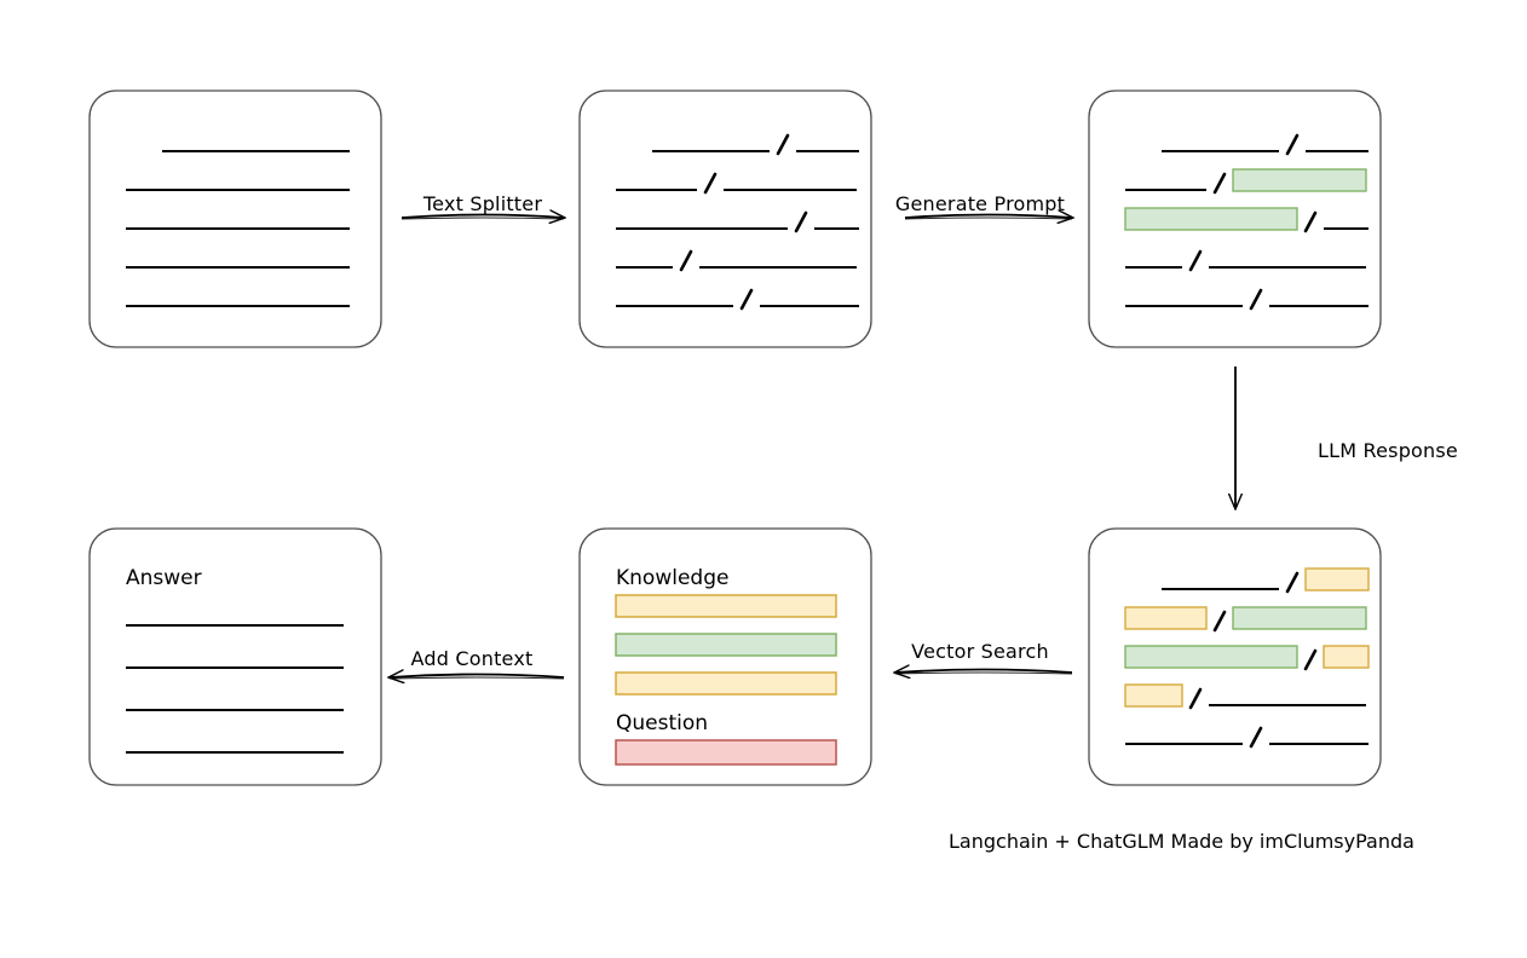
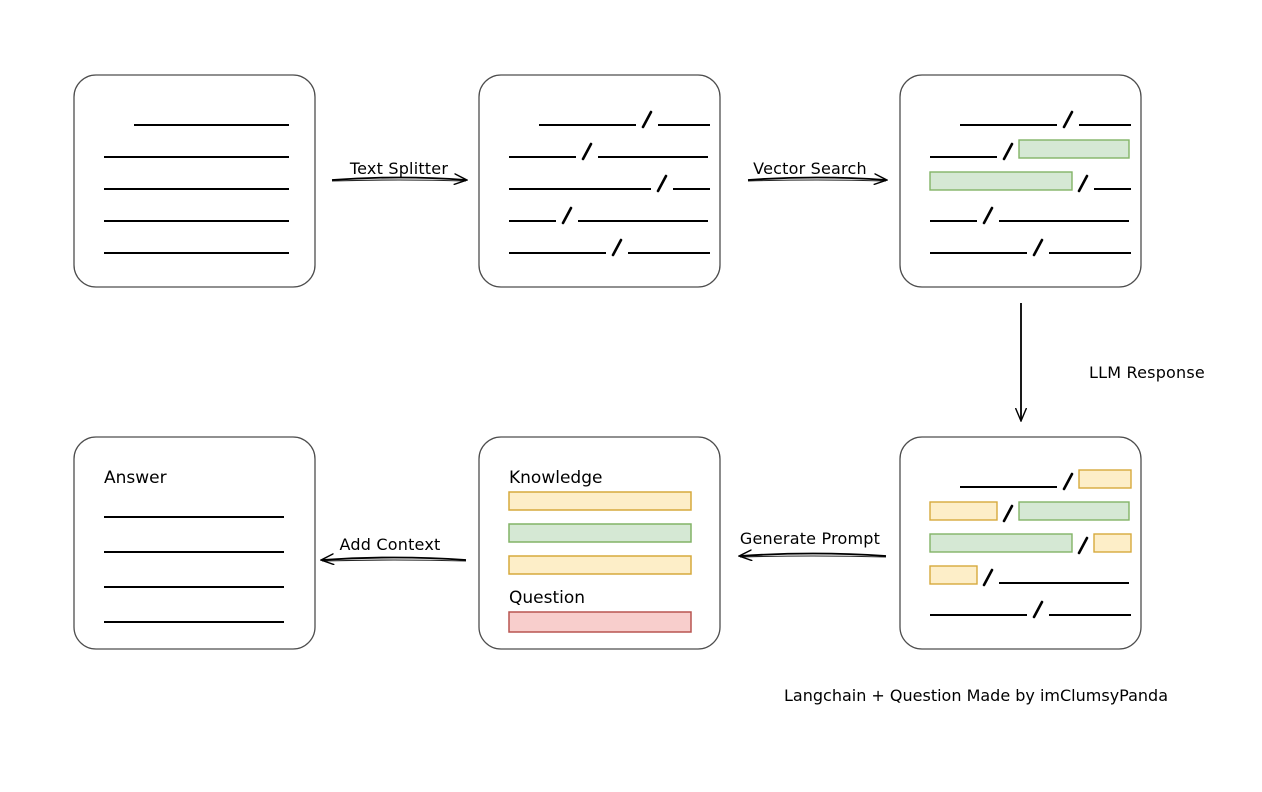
  Knowledge
  Question
  Answer
  Text Splitter
- Generate Prompt
+ Vector Search
  LLM Response
- Vector Search
+ Generate Prompt
  Add Context
- Langchain + ChatGLM Made by imClumsyPanda
+ Langchain + Question Made by imClumsyPanda
